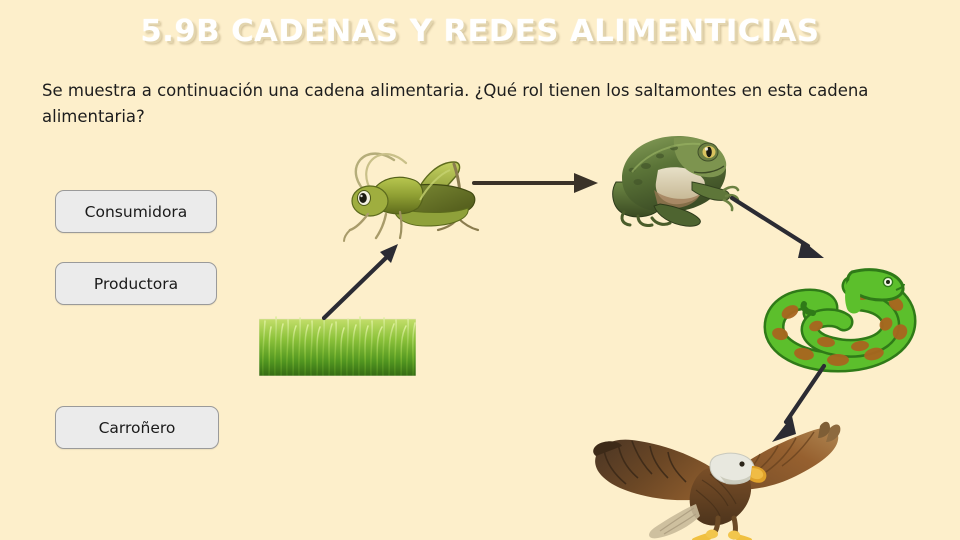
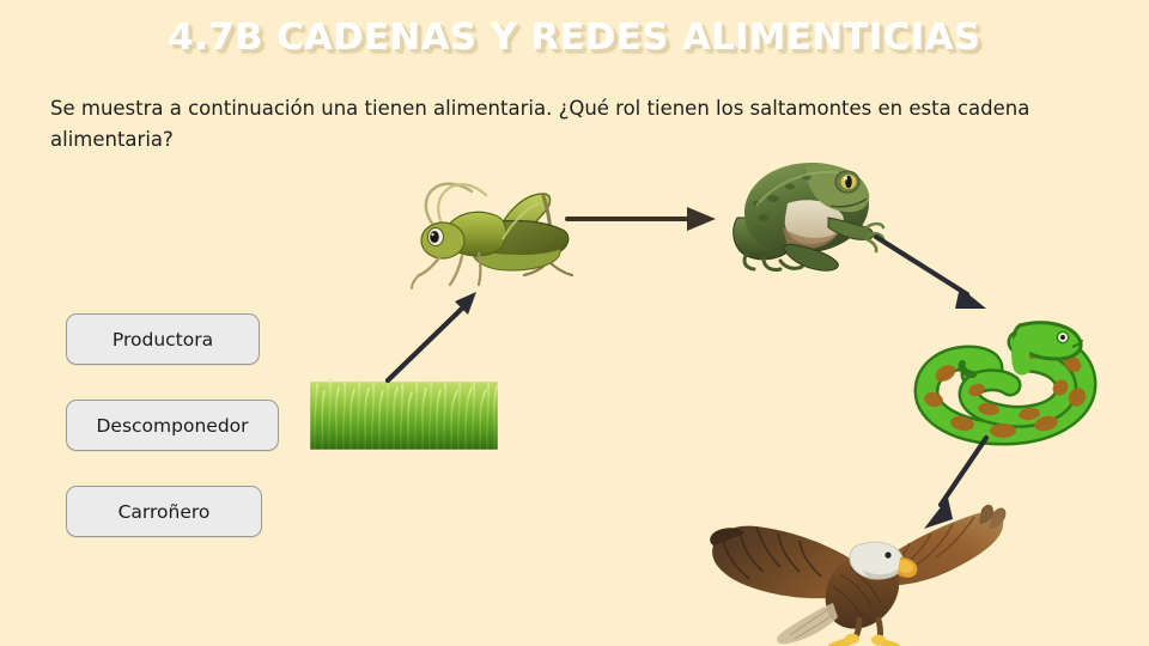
- 5.9B CADENAS Y REDES ALIMENTICIAS
+ 4.7B CADENAS Y REDES ALIMENTICIAS
- Se muestra a continuación una cadena alimentaria. ¿Qué rol tienen los saltamontes en esta cadena alimentaria?
+ Se muestra a continuación una tienen alimentaria. ¿Qué rol tienen los saltamontes en esta cadena alimentaria?
- Consumidora
  Productora
+ Descomponedor
  Carroñero
